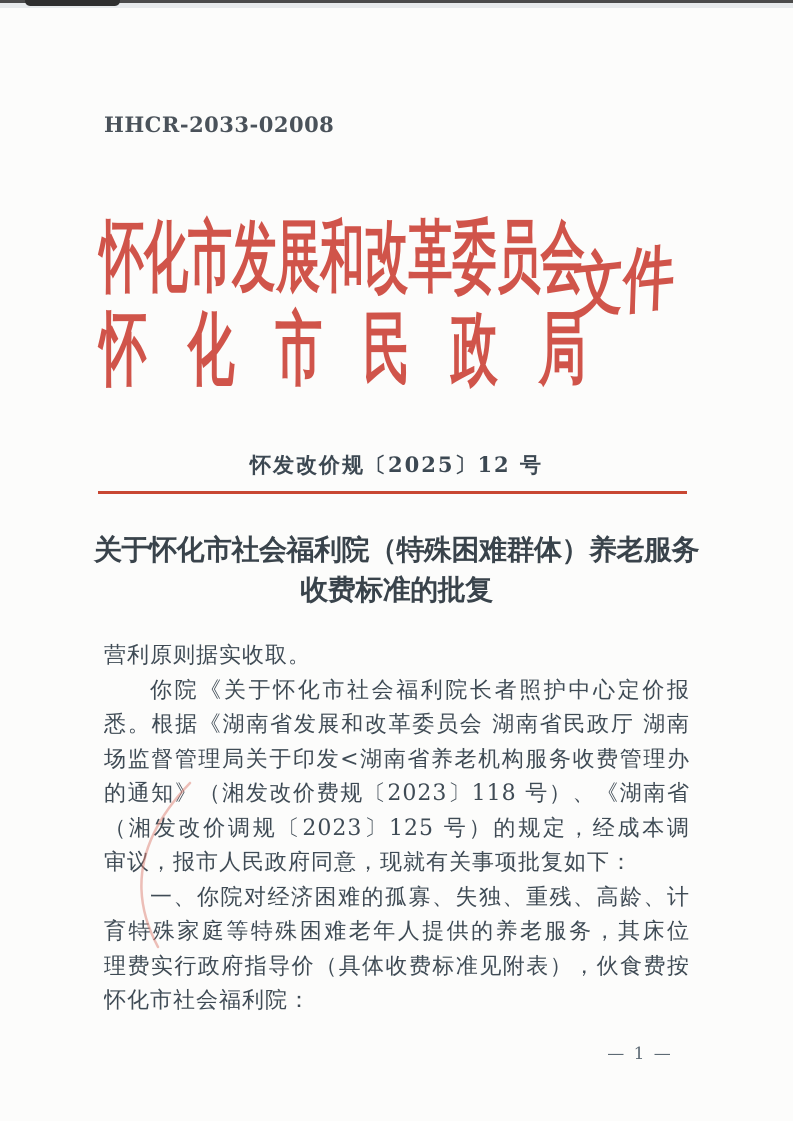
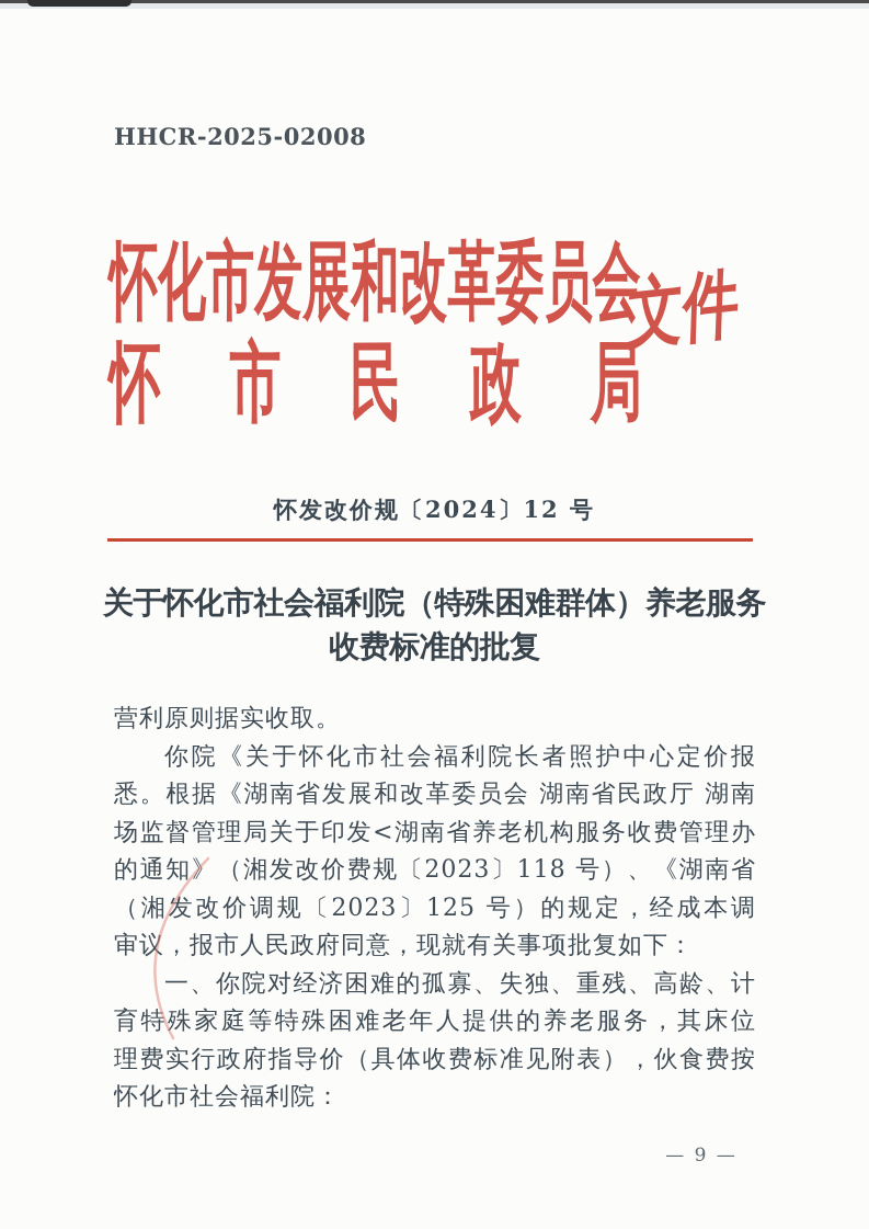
- HHCR-2033-02008
+ HHCR-2025-02008
  怀化市发展和改革委员会
  怀
- 化
  市
  民
  政
  局
- 怀发改价规〔2025〕12 号
+ 怀发改价规〔2024〕12 号
  关于怀化市社会福利院（特殊困难群体）养老服务
  收费标准的批复
  营利原则据实收取。
  你院《关于怀化市社会福利院长者照护中心定价报
  悉。根据《湖南省发展和改革委员会 湖南省民政厅 湖南
  场监督管理局关于印发<湖南省养老机构服务收费管理办
  的通知》（湘发改价费规〔2023〕118 号）、《湖南省
  （湘发改价调规〔2023〕125 号）的规定，经成本调
  审议，报市人民政府同意，现就有关事项批复如下：
  一、你院对经济困难的孤寡、失独、重残、高龄、计
  育特殊家庭等特殊困难老年人提供的养老服务，其床位
  理费实行政府指导价（具体收费标准见附表），伙食费按
  怀化市社会福利院：
- — 1 —
+ — 9 —
